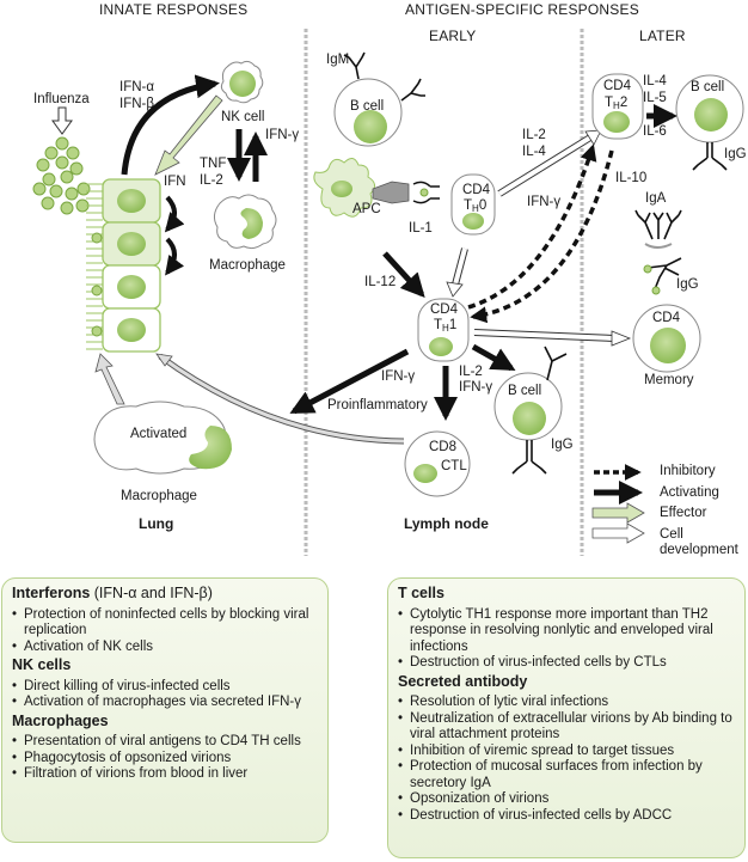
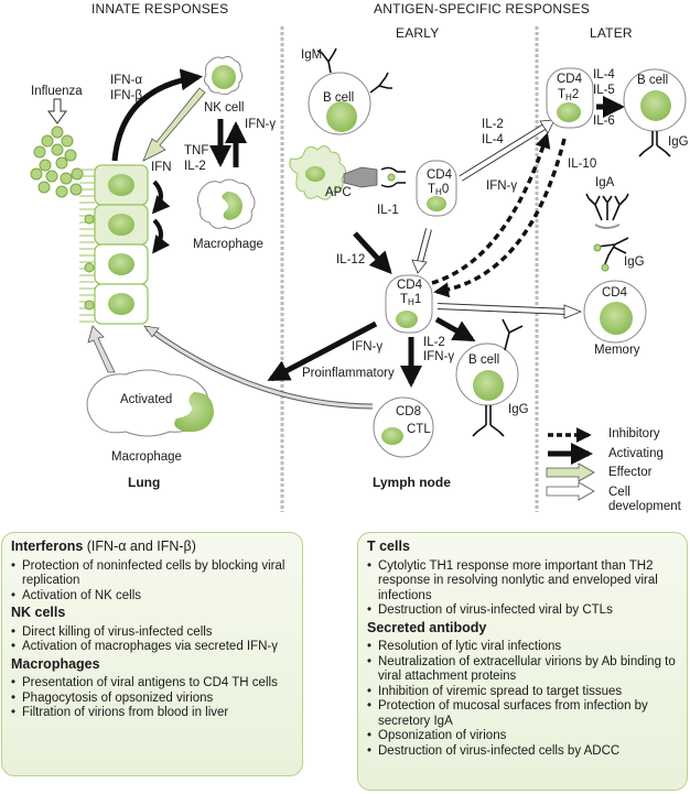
  INNATE RESPONSES
  ANTIGEN-SPECIFIC RESPONSES
  EARLY
  LATER
  Influenza
  IFN-α
  IFN-β
  IFN
  NK cell
  IFN-γ
  TNF
  IL-2
  Macrophage
  Activated
  Macrophage
  Lung
  IgM
  B cell
  APC
  IL-1
  CD4
  TH0
  IL-2
  IL-4
  IFN-γ
  IL-10
  IL-12
  CD4
  TH1
  IFN-γ
  Proinflammatory
  IL-2
  IFN-γ
  B cell
  IgG
  CD8
  CTL
  Lymph node
  CD4
  TH2
  IL-4
  IL-5
  IL-6
  B cell
  IgG
  IgA
  IgG
  CD4
  Memory
  Inhibitory
  Activating
  Effector
  Cell development
  Interferons (IFN-α and IFN-β)
  Protection of noninfected cells by blocking viral replication
  Activation of NK cells
  NK cells
  Direct killing of virus-infected cells
  Activation of macrophages via secreted IFN-γ
  Macrophages
  Presentation of viral antigens to CD4 TH cells
  Phagocytosis of opsonized virions
  Filtration of virions from blood in liver
  T cells
  Cytolytic TH1 response more important than TH2 response in resolving nonlytic and enveloped viral infections
- Destruction of virus-infected cells by CTLs
+ Destruction of virus-infected viral by CTLs
  Secreted antibody
  Resolution of lytic viral infections
  Neutralization of extracellular virions by Ab binding to viral attachment proteins
  Inhibition of viremic spread to target tissues
  Protection of mucosal surfaces from infection by secretory IgA
  Opsonization of virions
  Destruction of virus-infected cells by ADCC
